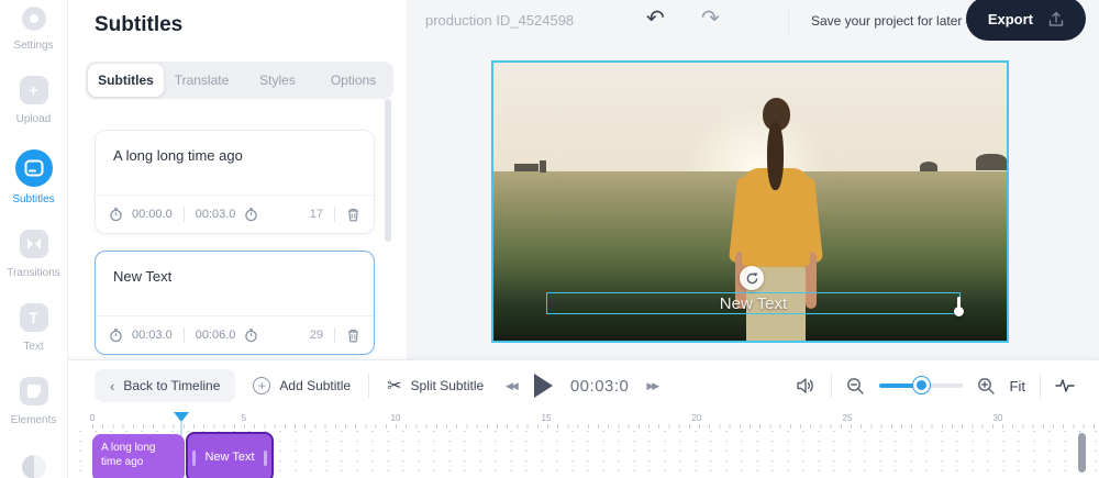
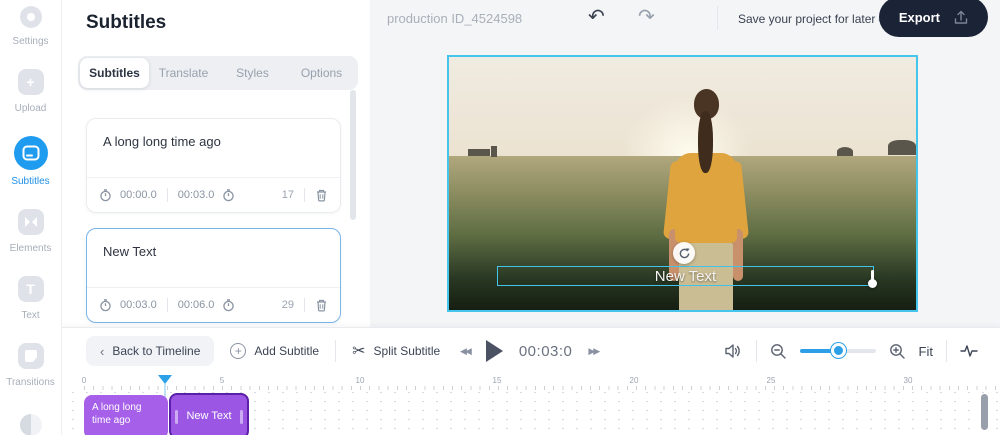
  Settings
  +
  Upload
  Subtitles
- Transitions
+ Elements
  T
  Text
- Elements
+ Transitions
  Subtitles
  Subtitles
  Translate
  Styles
  Options
  A long long time ago
  00:00.0
  00:03.0
  17
  New Text
  00:03.0
  00:06.0
  29
  production ID_4524598
  ↶
  ↷
  Export
  New Text
  ‹
  Back to Timeline
  +
  Add Subtitle
  ✂
  Split Subtitle
  ◀◀
  00:03:0
  ▶▶
  Fit
  0
  5
  10
  15
  20
  25
  30
  A long long time ago
  New Text
